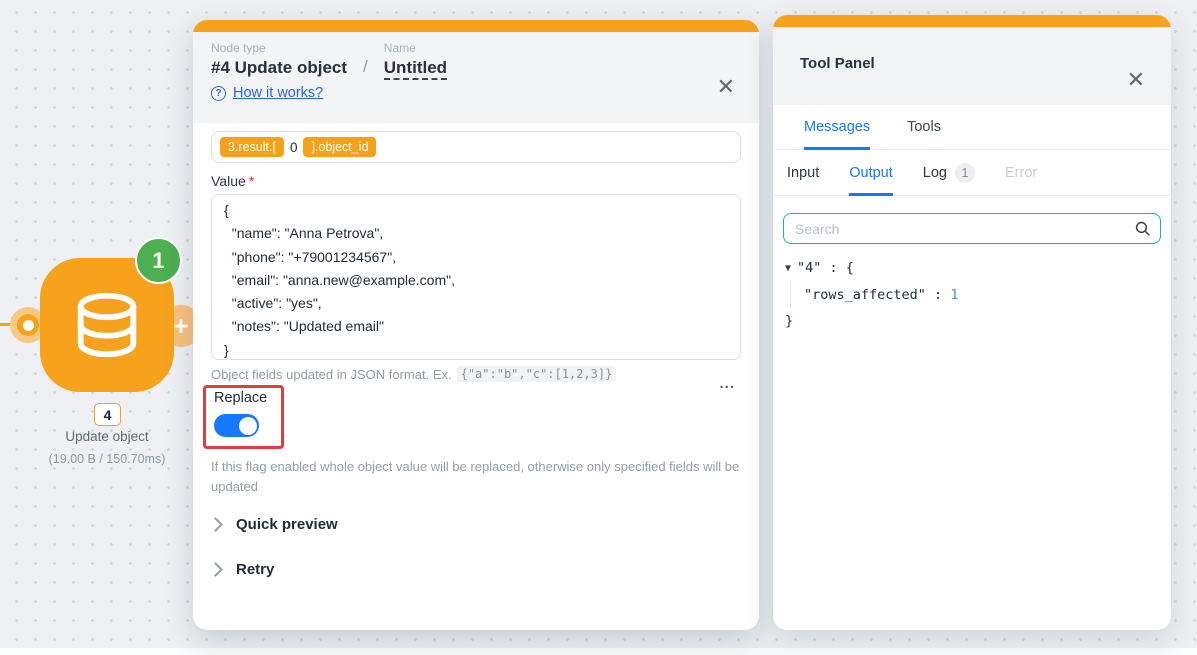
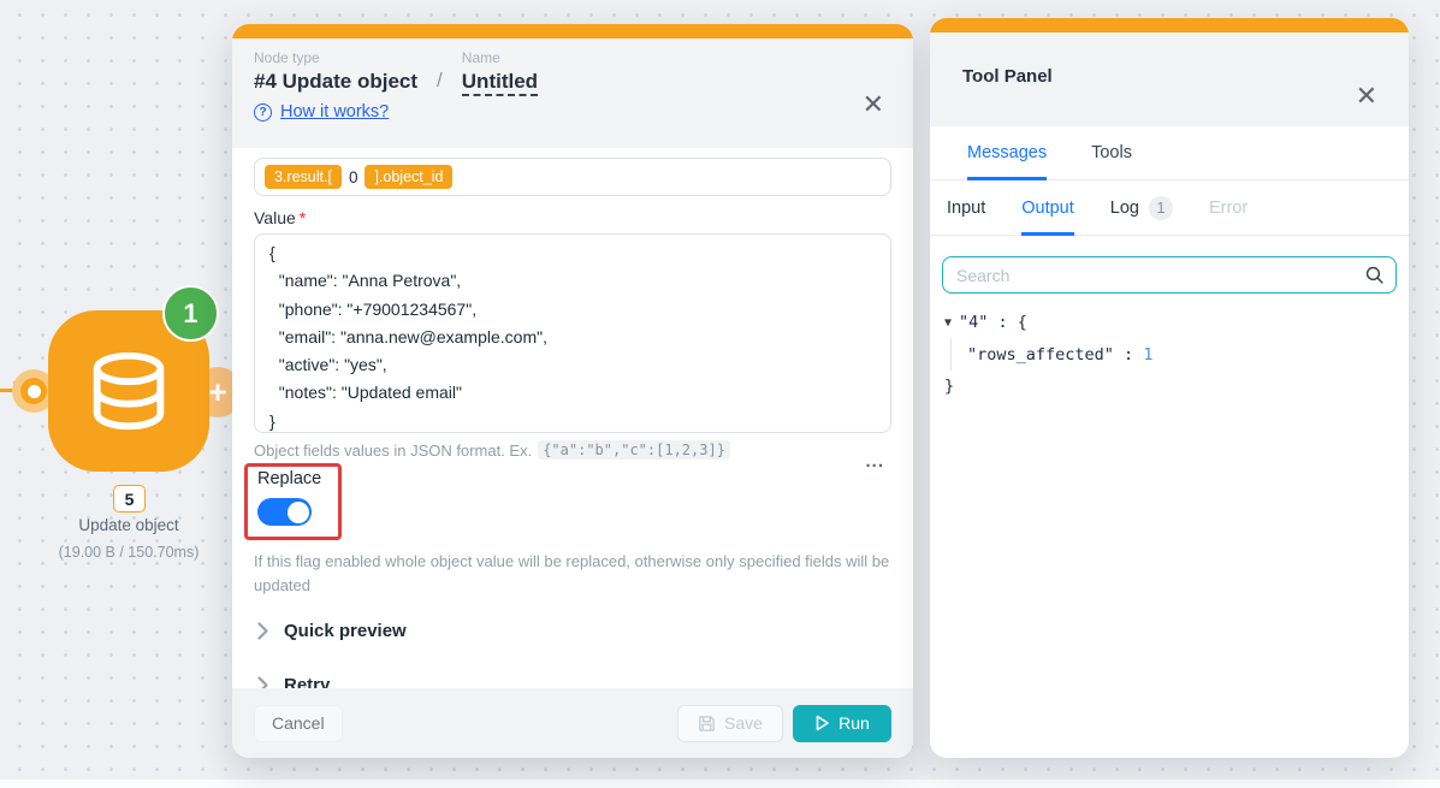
  +
  1
- 4
+ 5
  Update object
  (19.00 B / 150.70ms)
  Node type
  #4 Update object
  /
  Name
  Untitled
  ?
  How it works?
  ✕
  3.result.[
  0
  ].object_id
  Value *
  {
  "name": "Anna Petrova",
  "phone": "+79001234567",
  "email": "anna.new@example.com",
  "active": "yes",
  "notes": "Updated email"
  }
- Object fields updated in JSON format. Ex.
+ Object fields values in JSON format. Ex.
  {"a":"b","c":[1,2,3]}
  Replace
  ...
  If this flag enabled whole object value will be replaced, otherwise only specified fields will be updated
  Quick preview
  Retry
+ Cancel
+ Save
+ Run
  Tool Panel
  ✕
  Messages
  Tools
  Input
  Output
  Log
  1
  Error
  Search
  ▼ "4" : {
  "rows_affected" : 1
  }
